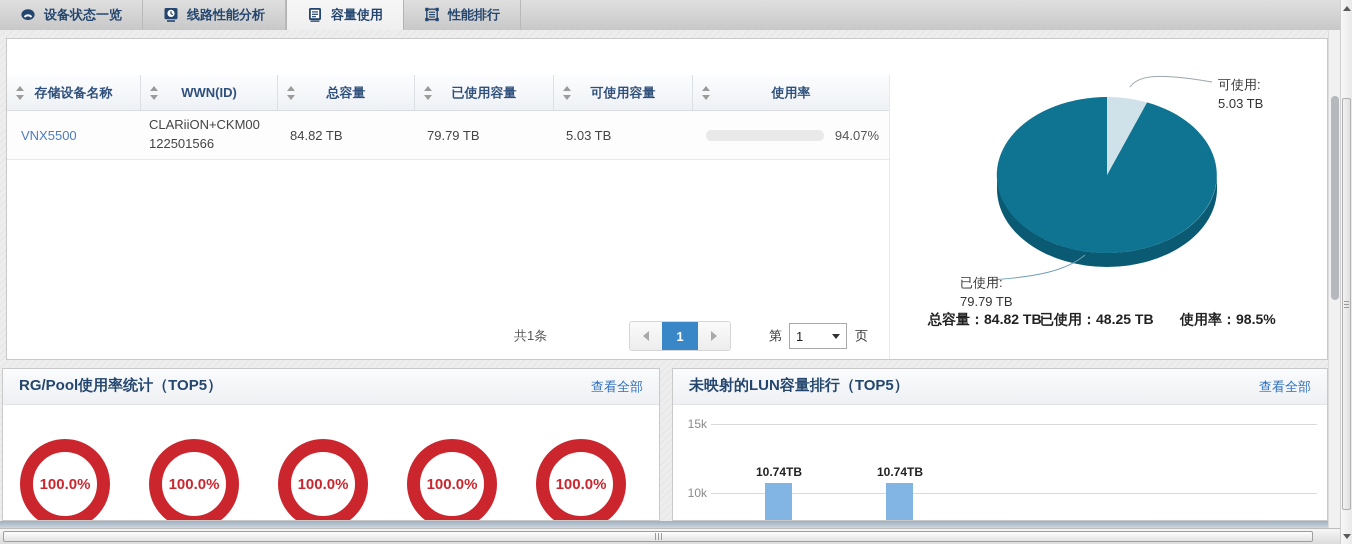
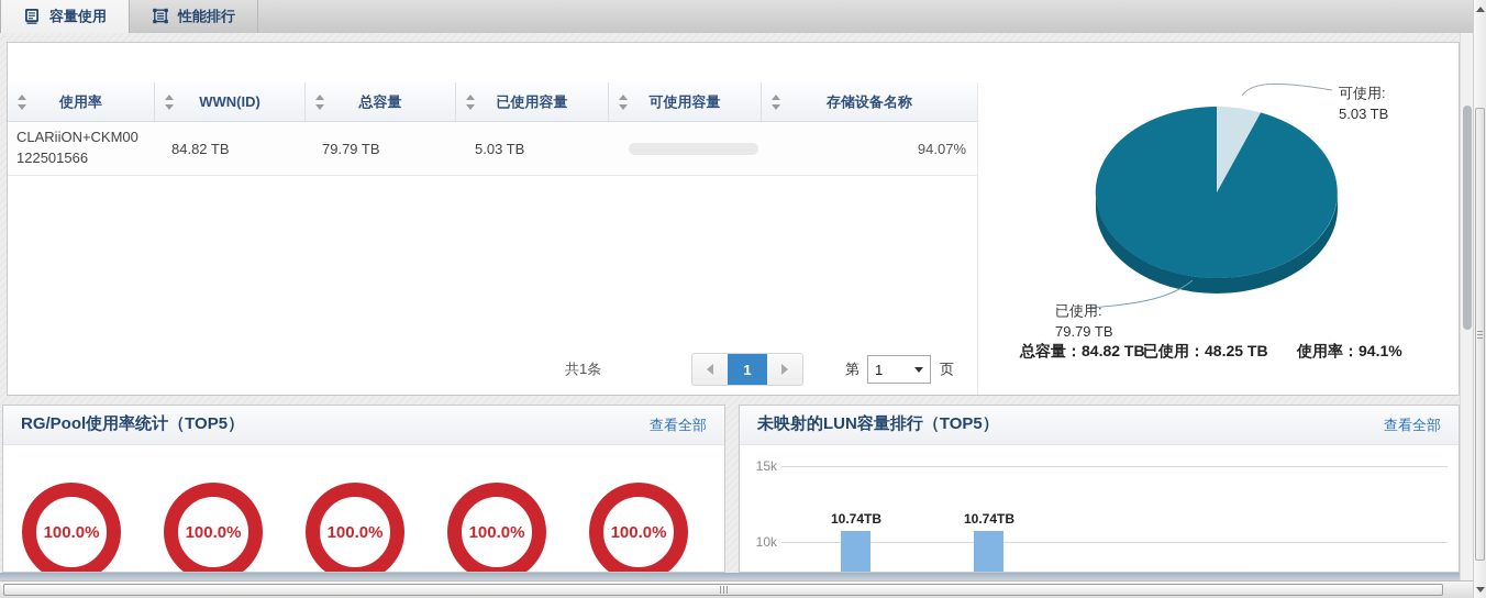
- 设备状态一览
- 线路性能分析
  容量使用
  性能排行
- 存储设备名称
+ 使用率
  WWN(ID)
  总容量
  已使用容量
  可使用容量
- 使用率
+ 存储设备名称
- VNX5500
  CLARiiON+CKM00122501566
  84.82 TB
  79.79 TB
  5.03 TB
  94.07%
  共1条
  1
  第
  1
  页
  可使用:
  5.03 TB
  已使用:
  79.79 TB
  总容量：84.82 TB
  已使用：48.25 TB
- 使用率：98.5%
+ 使用率：94.1%
  RG/Pool使用率统计（TOP5）
  查看全部
  100.0%
  100.0%
  100.0%
  100.0%
  100.0%
  未映射的LUN容量排行（TOP5）
  查看全部
  15k
  10k
  10.74TB
  10.74TB
